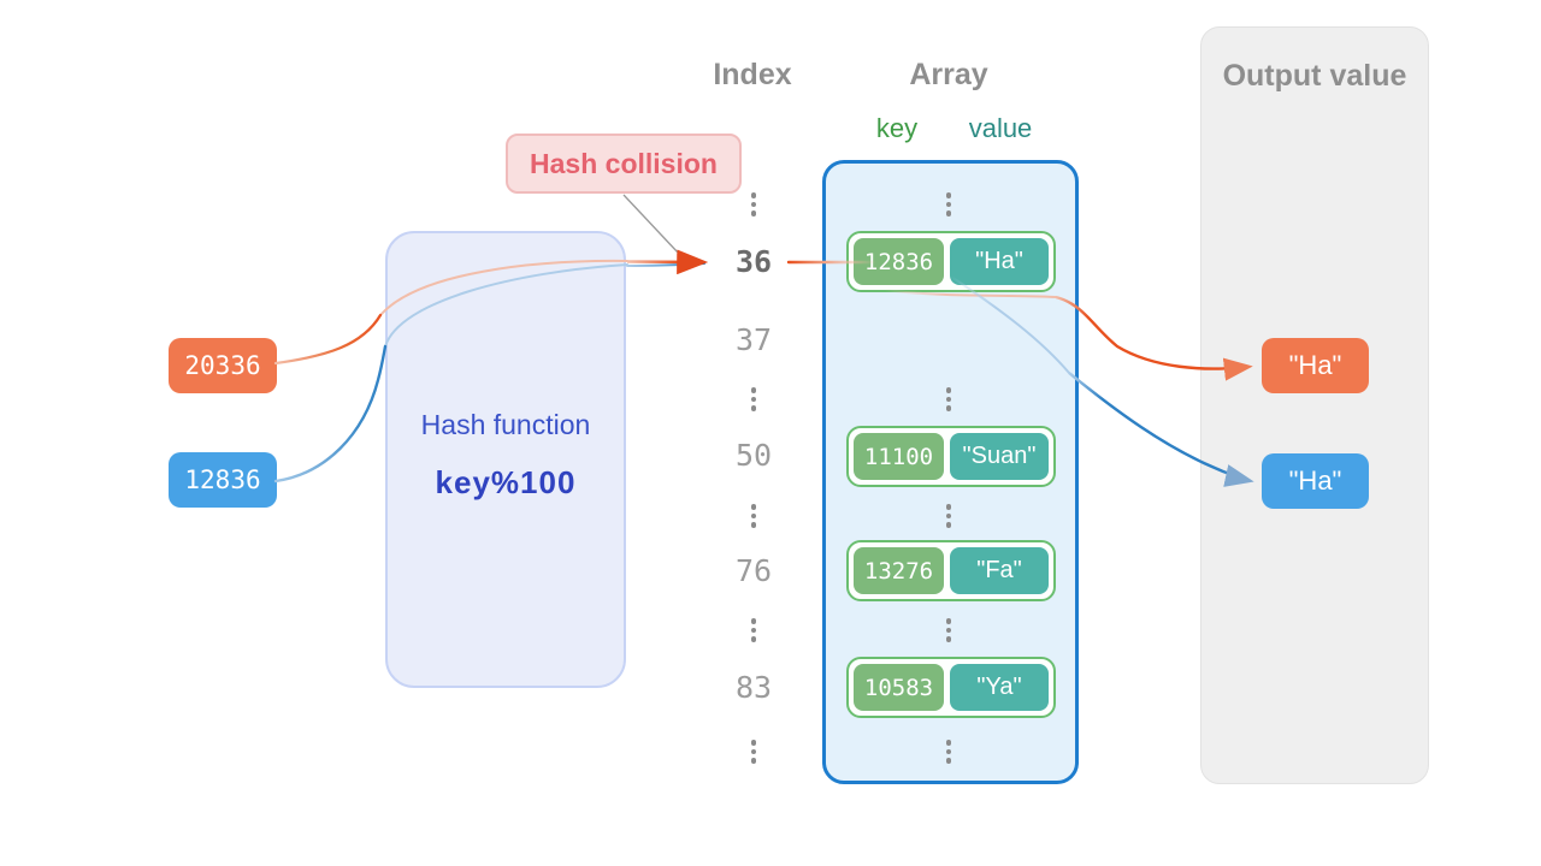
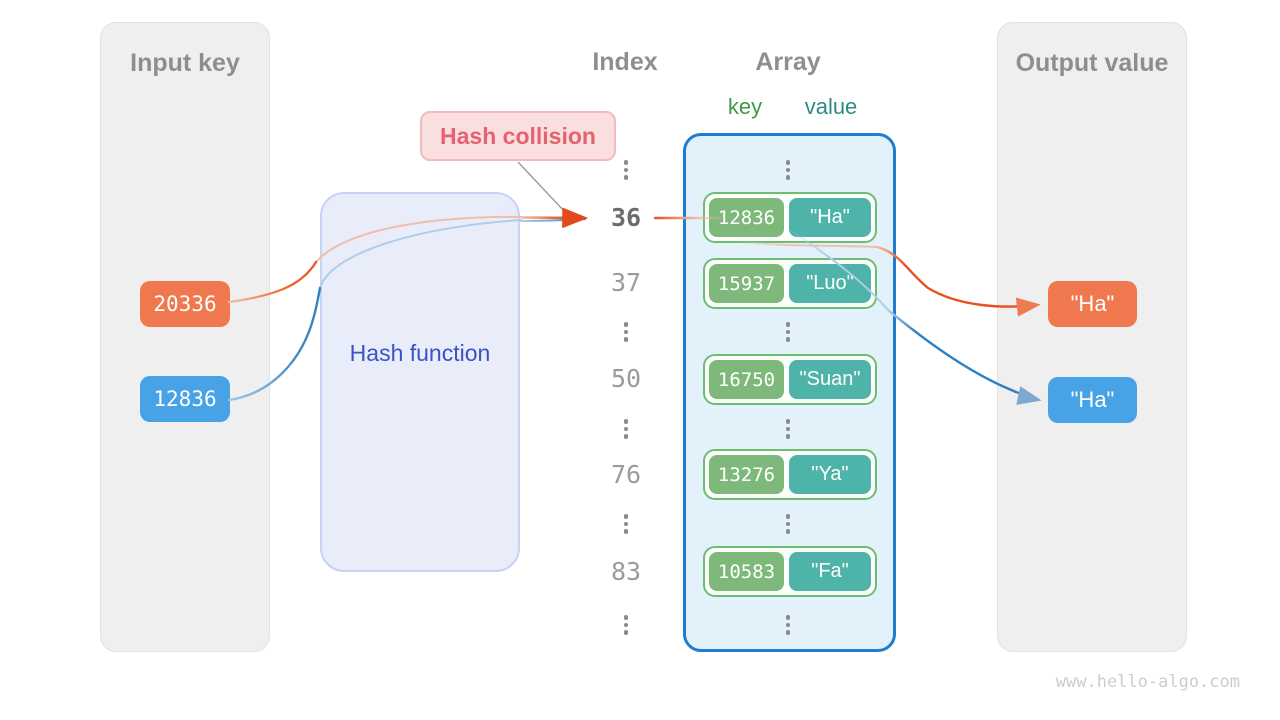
+ Input key
  Output value
  20336
  12836
  "Ha"
  "Ha"
  Hash function
- key%100
  Hash collision
  Index
  Array
  key
  value
  36
  37
  50
  76
  83
  2836
  "Ha"
+ 15937
+ "Luo"
- 11100
+ 16750
  "Suan"
  13276
- "Fa"
+ "Ya"
  10583
- "Ya"
+ "Fa"
+ www.hello-algo.com
